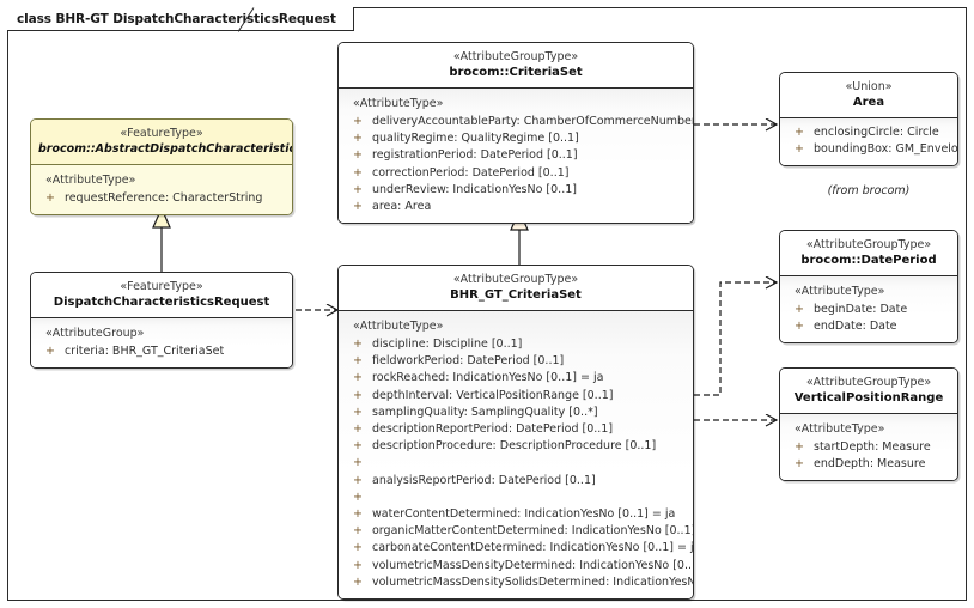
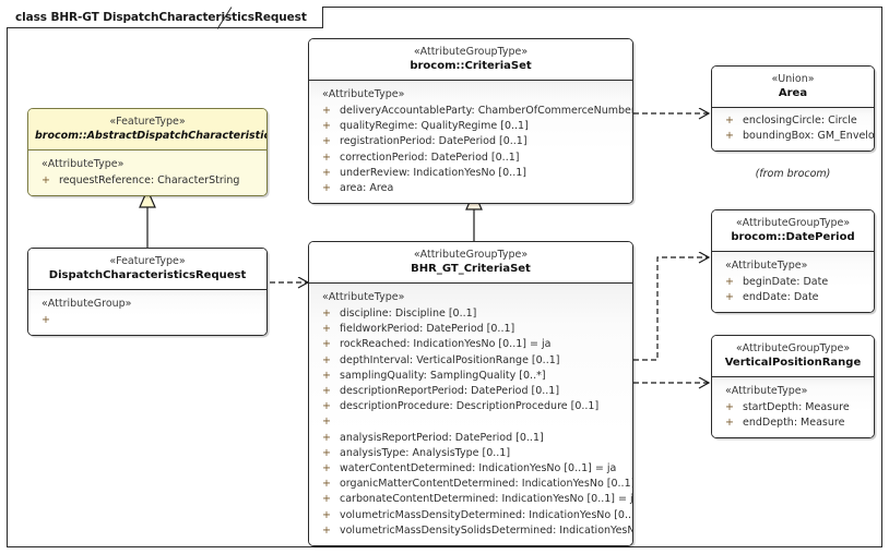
  class BHR-GT DispatchCharacteristicsRequest
  «FeatureType»
  brocom::AbstractDispatchCharacteristi
  «AttributeType»
  +
  requestReference: CharacterString
  «FeatureType»
  DispatchCharacteristicsRequest
  «AttributeGroup»
  +
- criteria: BHR_GT_CriteriaSet
  «AttributeGroupType»
  brocom::CriteriaSet
  «AttributeType»
  +
  deliveryAccountableParty: ChamberOfCommerceNumbe
  +
  qualityRegime: QualityRegime [0..1]
  +
  registrationPeriod: DatePeriod [0..1]
  +
  correctionPeriod: DatePeriod [0..1]
  +
  underReview: IndicationYesNo [0..1]
  +
  area: Area
  «AttributeGroupType»
  BHR_GT_CriteriaSet
  «AttributeType»
  +
  discipline: Discipline [0..1]
  +
  fieldworkPeriod: DatePeriod [0..1]
  +
  rockReached: IndicationYesNo [0..1] = ja
  +
  depthInterval: VerticalPositionRange [0..1]
  +
  samplingQuality: SamplingQuality [0..*]
  +
  descriptionReportPeriod: DatePeriod [0..1]
  +
  descriptionProcedure: DescriptionProcedure [0..1]
  +
  +
  analysisReportPeriod: DatePeriod [0..1]
  +
+ analysisType: AnalysisType [0..1]
  +
  waterContentDetermined: IndicationYesNo [0..1] = ja
  +
  organicMatterContentDetermined: IndicationYesNo [0..1
  +
  carbonateContentDetermined: IndicationYesNo [0..1] = j
  +
  volumetricMassDensityDetermined: IndicationYesNo [0..
  +
  volumetricMassDensitySolidsDetermined: IndicationYesN
  «Union»
  Area
  +
  enclosingCircle: Circle
  +
  boundingBox: GM_Envelo
  (from brocom)
  «AttributeGroupType»
  brocom::DatePeriod
  «AttributeType»
  +
  beginDate: Date
  +
  endDate: Date
  «AttributeGroupType»
  VerticalPositionRange
  «AttributeType»
  +
  startDepth: Measure
  +
  endDepth: Measure
